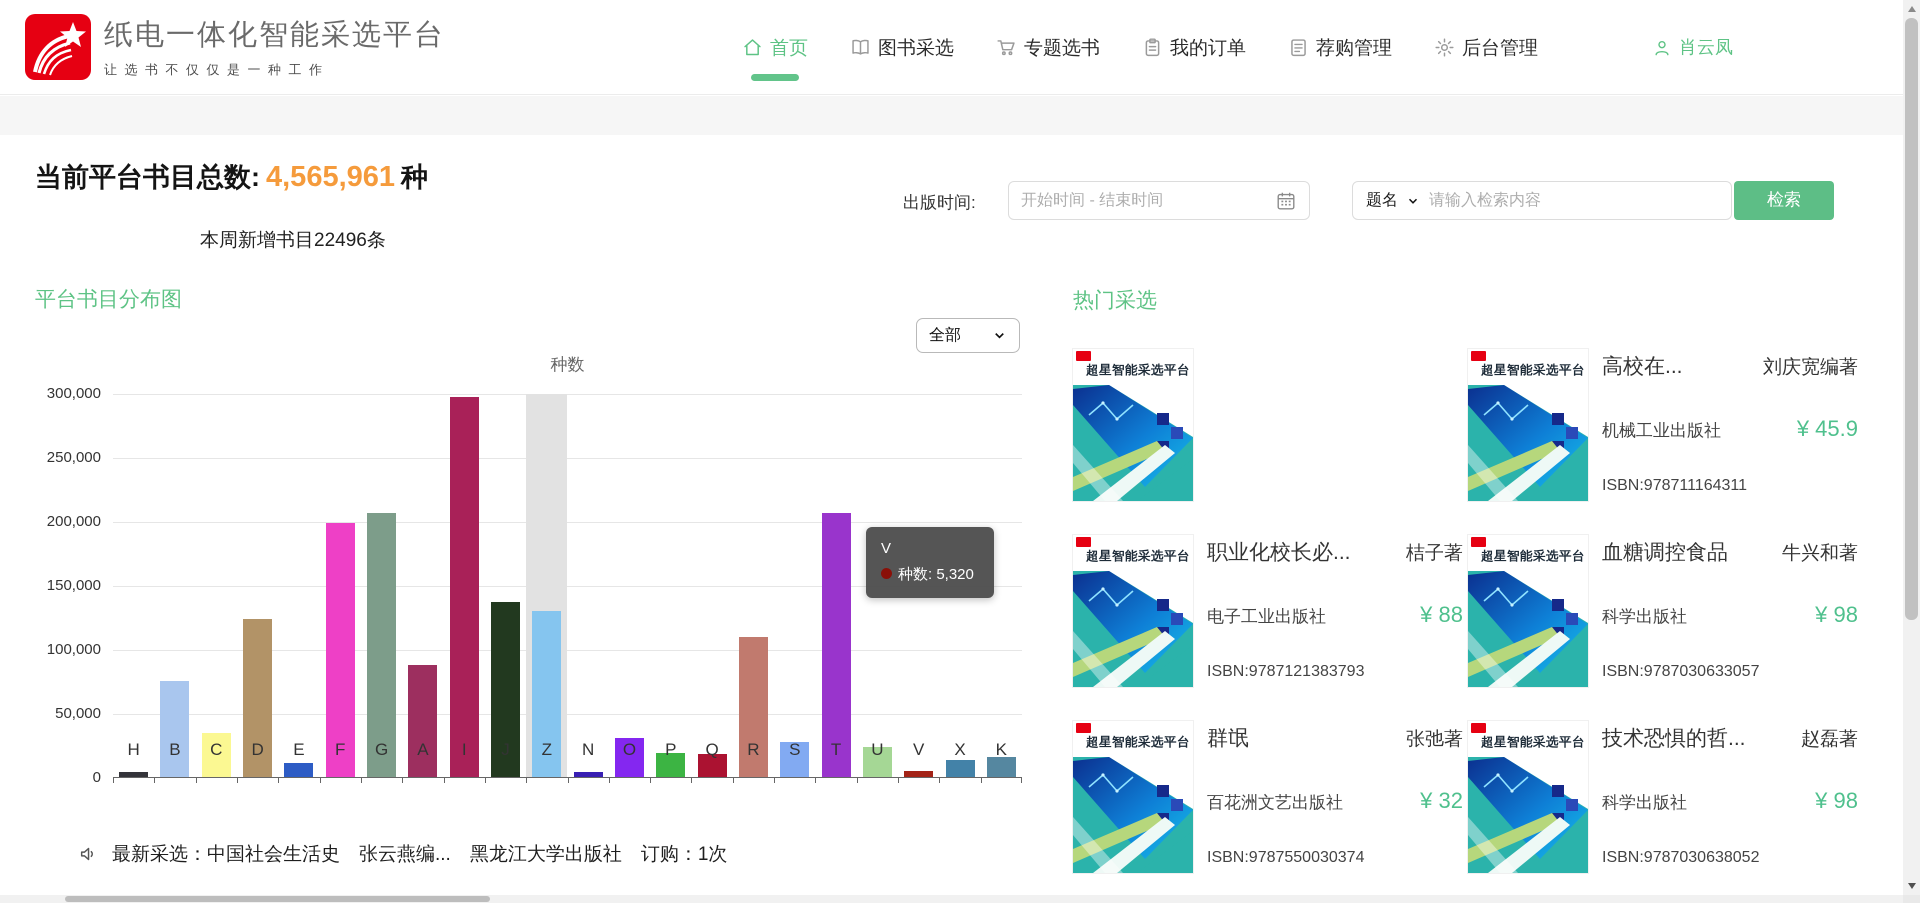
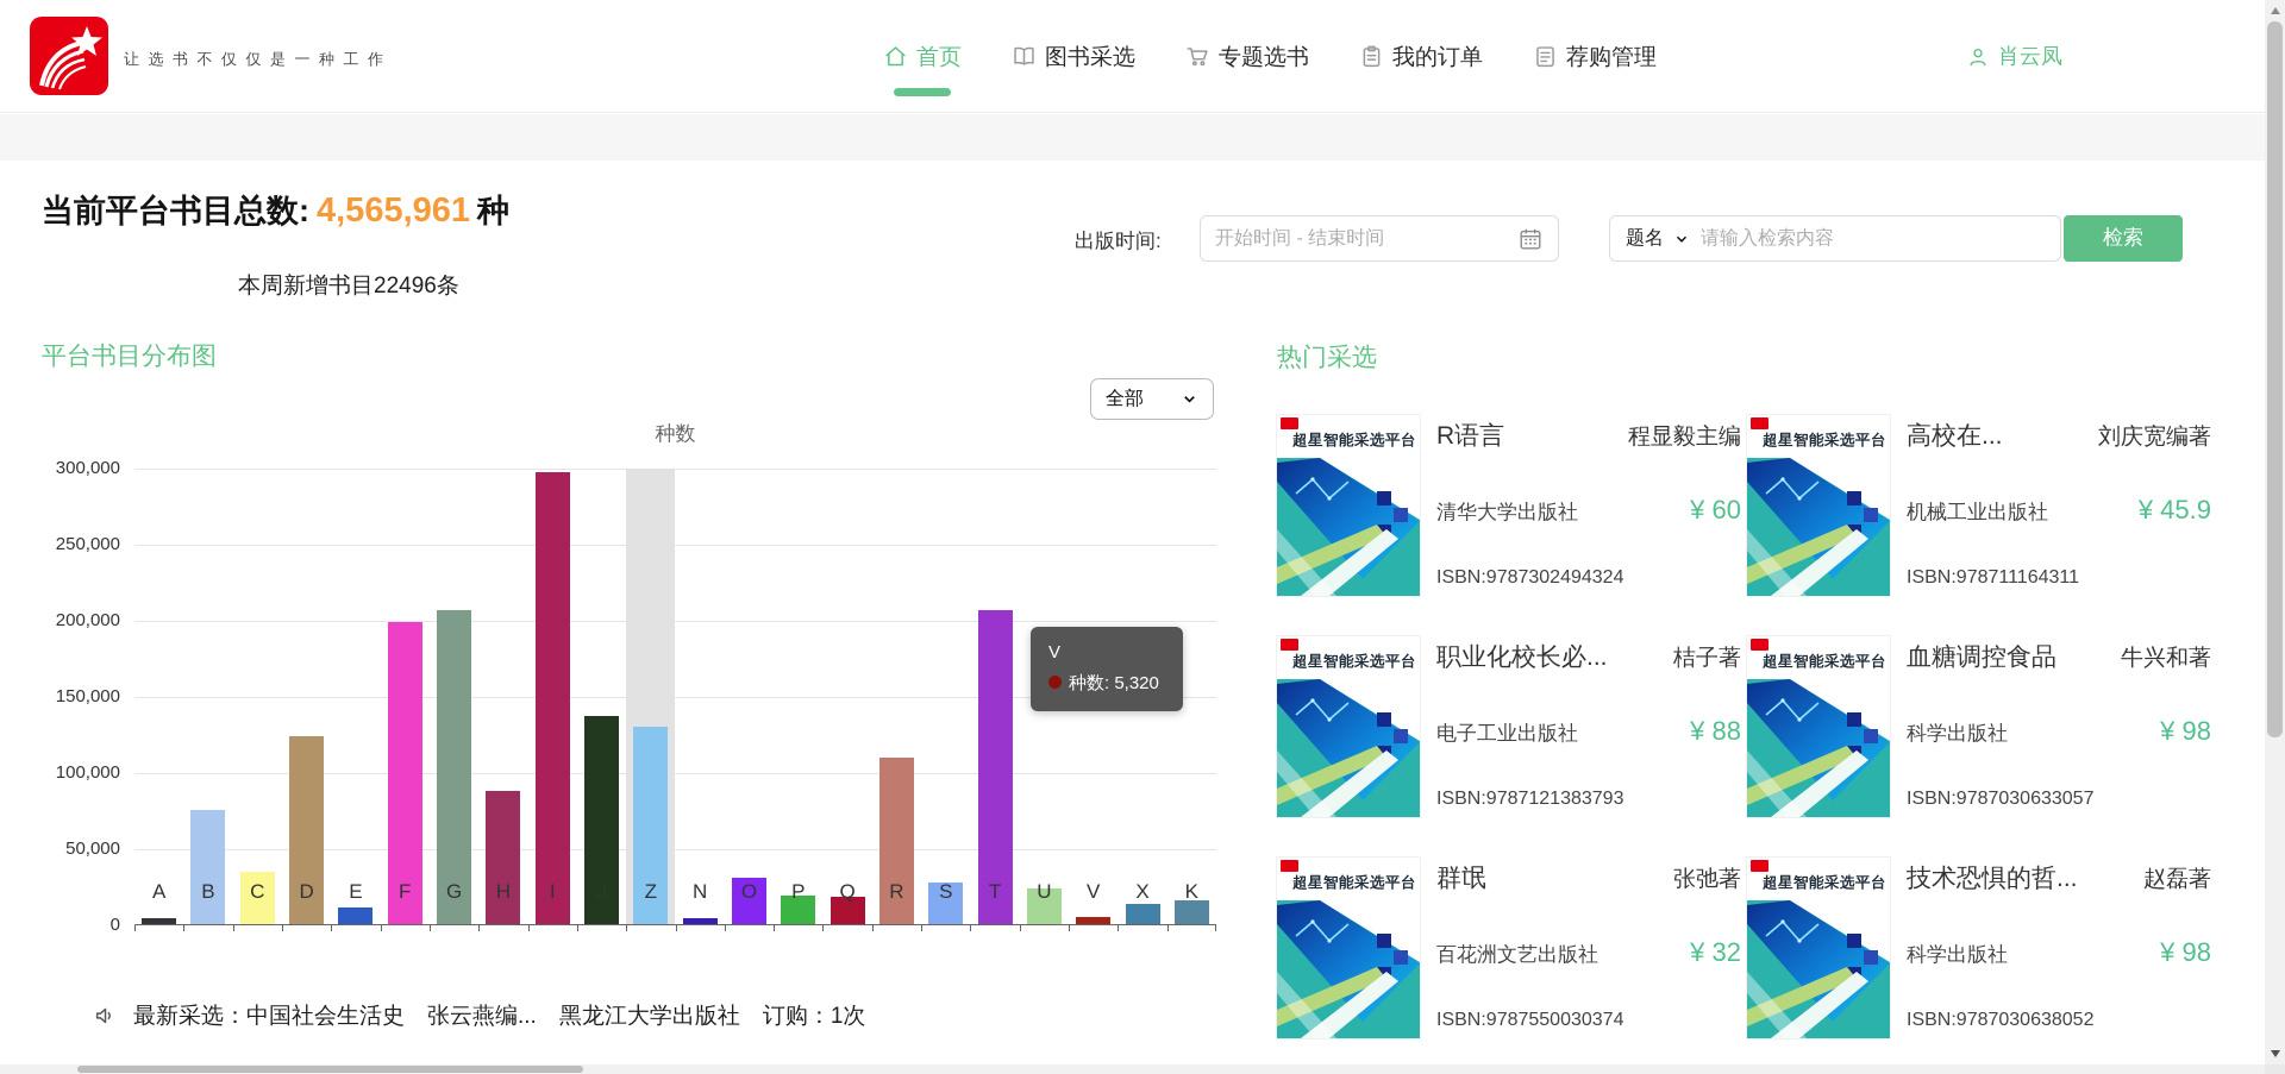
- 纸电一体化智能采选平台
  让选书不仅仅是一种工作
  首页
  图书采选
  专题选书
  我的订单
  荐购管理
- 后台管理
  肖云凤
  当前平台书目总数: 4,565,961 种
  本周新增书目22496条
  出版时间:
  开始时间 - 结束时间
  题名
  请输入检索内容
  检索
  平台书目分布图
  全部
  种数
  V
  种数: 5,320
  0
  50,000
  100,000
  150,000
  200,000
  250,000
  300,000
- H
+ A
  B
  C
  D
  E
  F
  G
- A
+ H
  I
  Z
  N
  O
  P
  Q
  R
  S
  T
  U
  V
  X
  K
  热门采选
  超星智能采选平台
+ R语言
+ 程显毅主编
+ 清华大学出版社
+ ¥ 60
+ ISBN:9787302494324
  超星智能采选平台
  高校在...
  刘庆宽编著
  机械工业出版社
  ¥ 45.9
  ISBN:978711164311
  超星智能采选平台
  职业化校长必...
  桔子著
  电子工业出版社
  ¥ 88
  ISBN:9787121383793
  超星智能采选平台
  血糖调控食品
  牛兴和著
  科学出版社
  ¥ 98
  ISBN:9787030633057
  超星智能采选平台
  群氓
  张弛著
  百花洲文艺出版社
  ¥ 32
  ISBN:9787550030374
  超星智能采选平台
  技术恐惧的哲...
  赵磊著
  科学出版社
  ¥ 98
  ISBN:9787030638052
  最新采选：中国社会生活史 张云燕编... 黑龙江大学出版社 订购：1次
